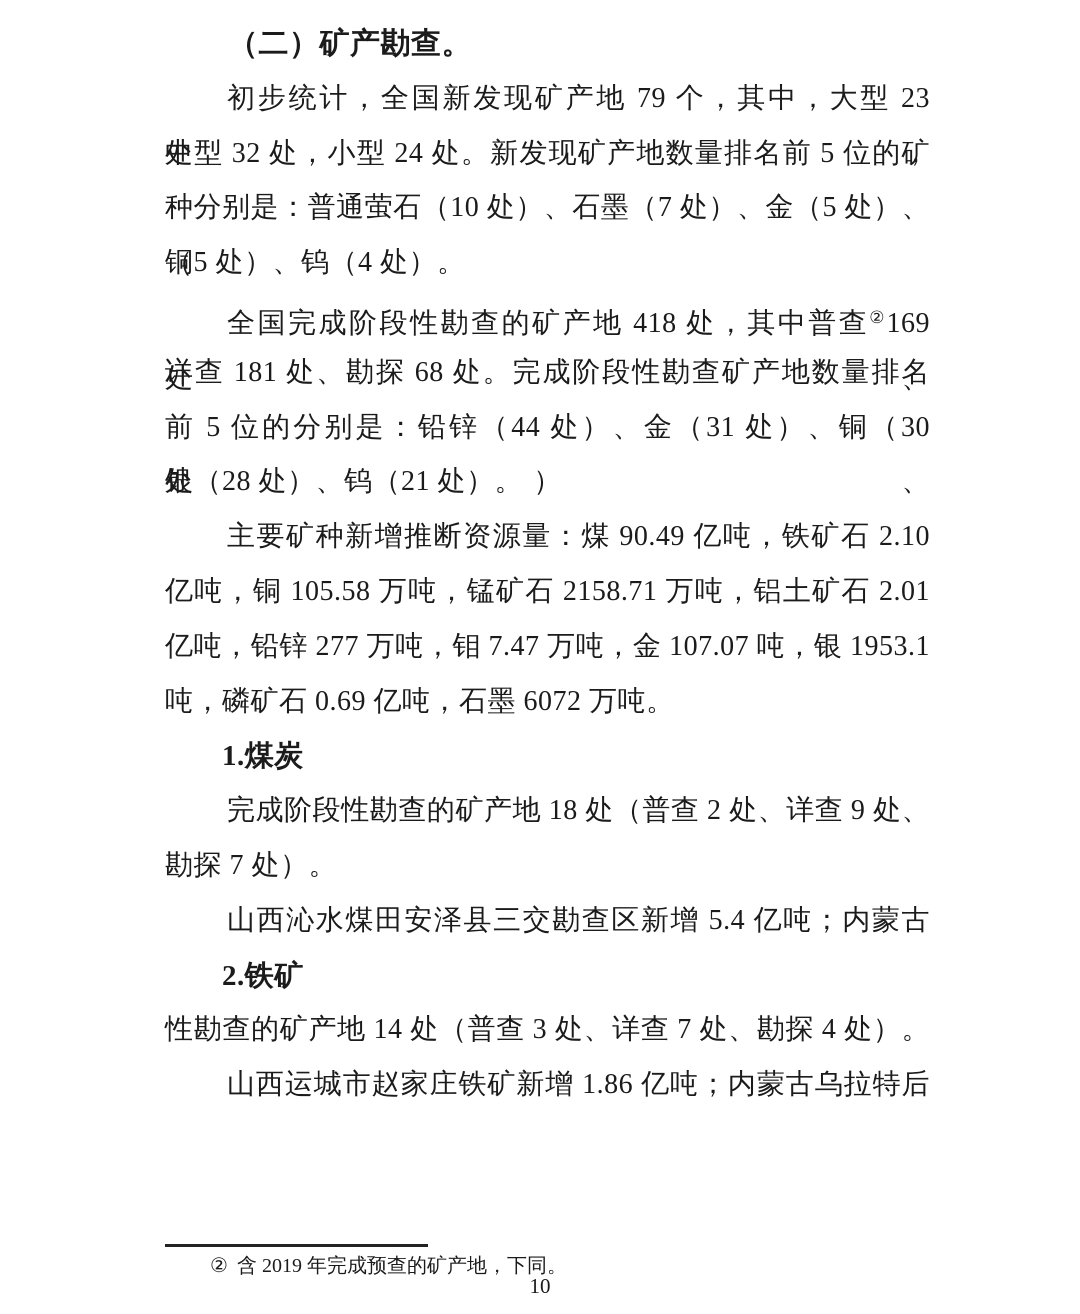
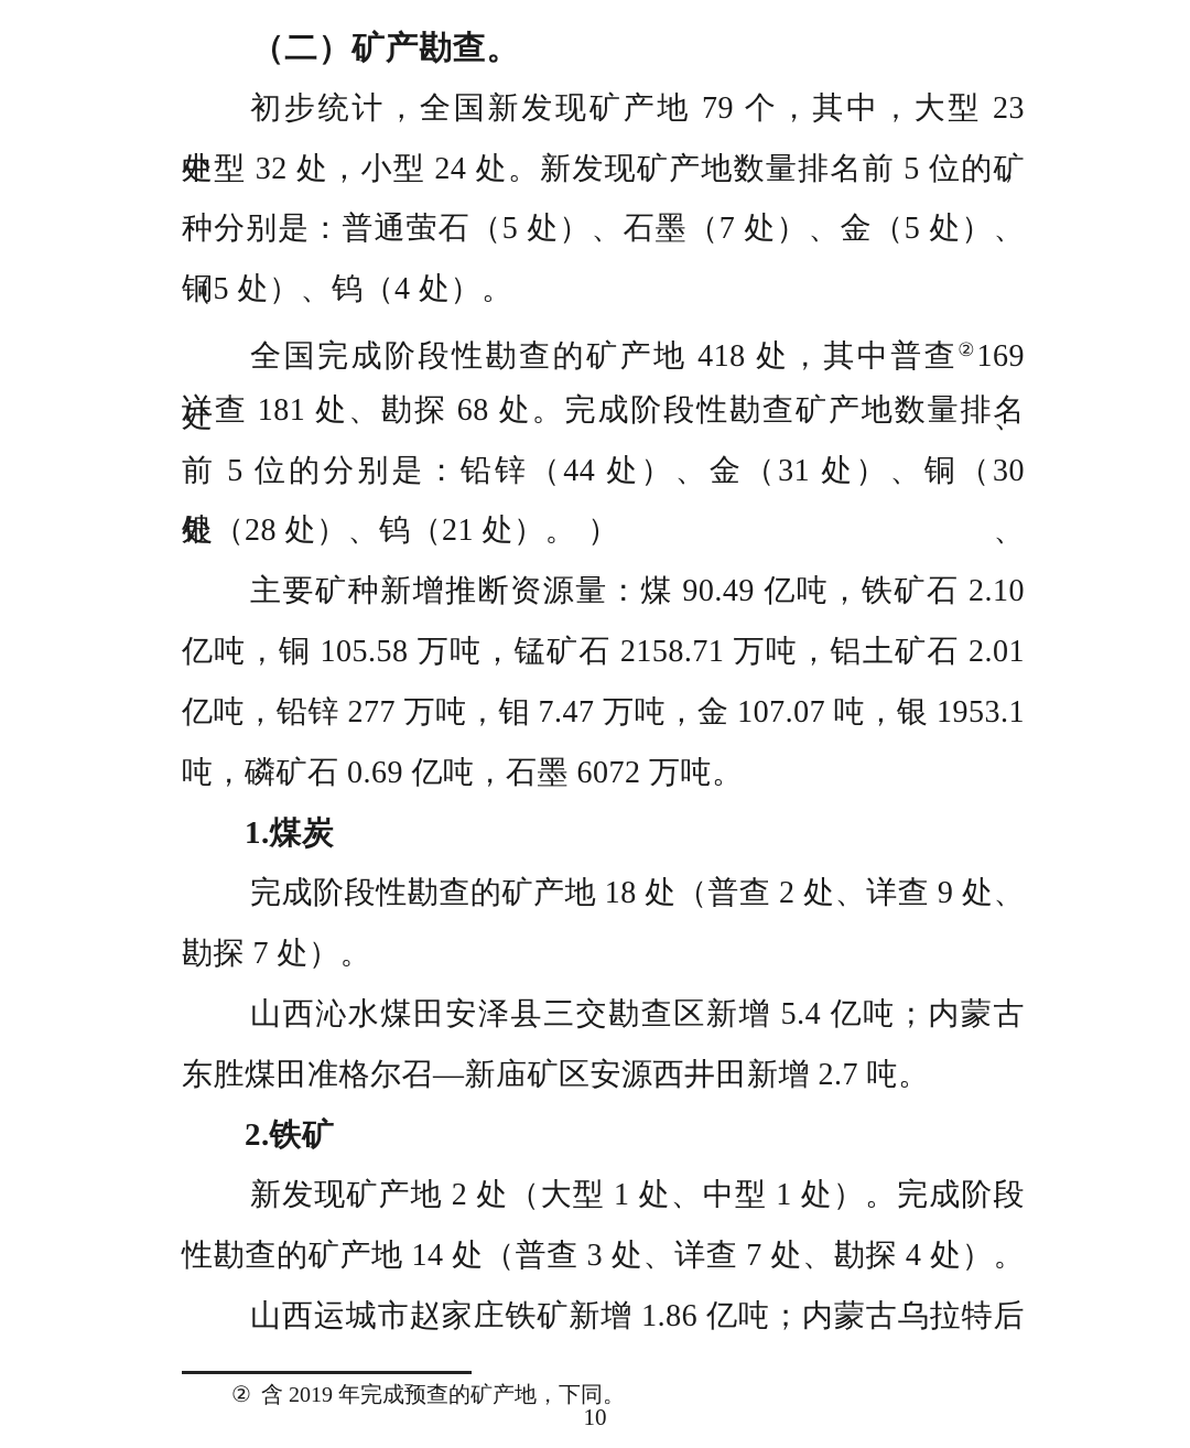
  （二）矿产勘查。
  初步统计，全国新发现矿产地 79 个，其中，大型 23 处，
  中型 32 处，小型 24 处。新发现矿产地数量排名前 5 位的矿
- 种分别是：普通萤石（10 处）、石墨（7 处）、金（5 处）、铜
+ 种分别是：普通萤石（5 处）、石墨（7 处）、金（5 处）、铜
  （5 处）、钨（4 处）。
  全国完成阶段性勘查的矿产地 418 处，其中普查②169 处、
  详查 181 处、勘探 68 处。完成阶段性勘查矿产地数量排名
  前 5 位的分别是：铅锌（44 处）、金（31 处）、铜（30 处）、
  银（28 处）、钨（21 处）。
  主要矿种新增推断资源量：煤 90.49 亿吨，铁矿石 2.10
  亿吨，铜 105.58 万吨，锰矿石 2158.71 万吨，铝土矿石 2.01
  亿吨，铅锌 277 万吨，钼 7.47 万吨，金 107.07 吨，银 1953.1
  吨，磷矿石 0.69 亿吨，石墨 6072 万吨。
  1.煤炭
  完成阶段性勘查的矿产地 18 处（普查 2 处、详查 9 处、
  勘探 7 处）。
  山西沁水煤田安泽县三交勘查区新增 5.4 亿吨；内蒙古
+ 东胜煤田准格尔召—新庙矿区安源西井田新增 2.7 吨。
  2.铁矿
+ 新发现矿产地 2 处（大型 1 处、中型 1 处）。完成阶段
  性勘查的矿产地 14 处（普查 3 处、详查 7 处、勘探 4 处）。
  山西运城市赵家庄铁矿新增 1.86 亿吨；内蒙古乌拉特后
  ② 含 2019 年完成预查的矿产地，下同。
  10
